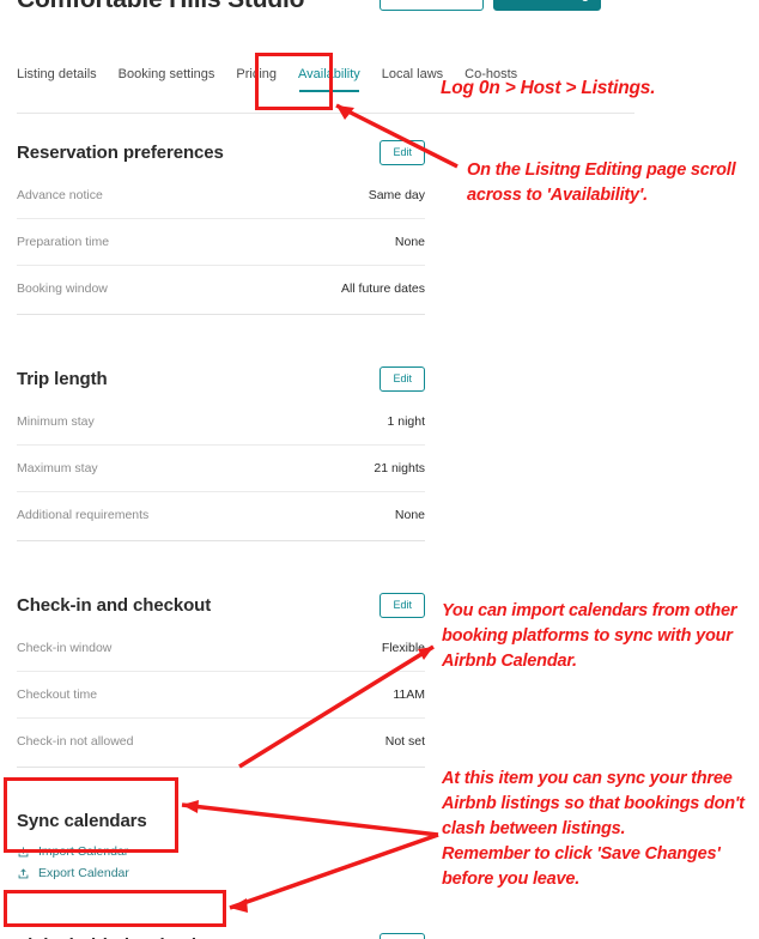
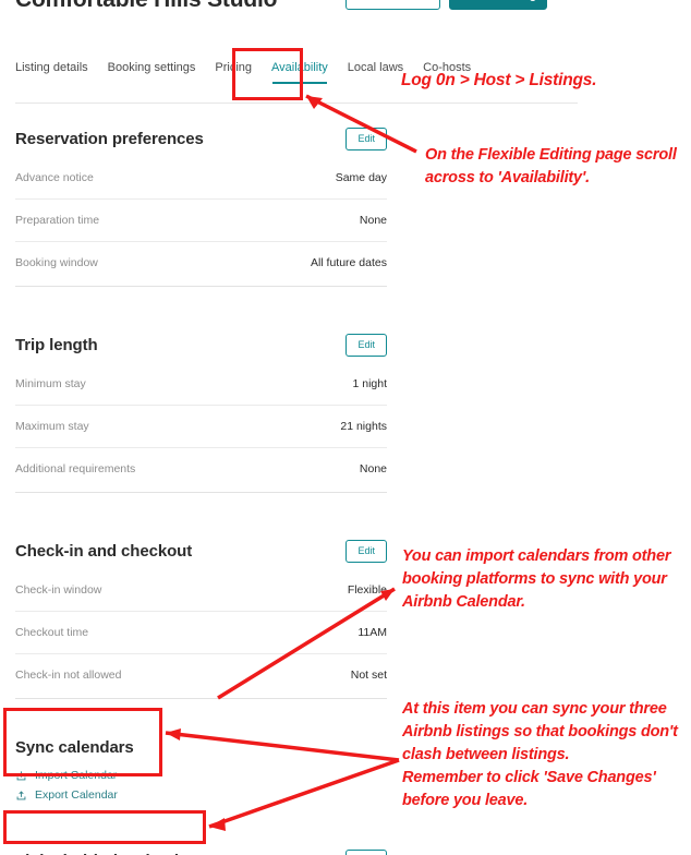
  Listing details
  Booking settings
  Pricing
  Availability
  Local laws
  Co-hosts
  Reservation preferences
  Edit
  Advance notice
  Same day
  Preparation time
  None
  Booking window
  All future dates
  Trip length
  Edit
  Minimum stay
  1 night
  Maximum stay
  21 nights
  Additional requirements
  None
  Check-in and checkout
  Edit
  Check-in window
  Flexible
  Checkout time
  11AM
  Check-in not allowed
  Not set
  Sync calendars
  Import Calendar
  Export Calendar
  Log 0n > Host > Listings.
- On the Lisitng Editing page scroll across to 'Availability'.
+ On the Flexible Editing page scroll across to 'Availability'.
  You can import calendars from other booking platforms to sync with your Airbnb Calendar.
  At this item you can sync your three Airbnb listings so that bookings don't clash between listings.
  Remember to click 'Save Changes' before you leave.
